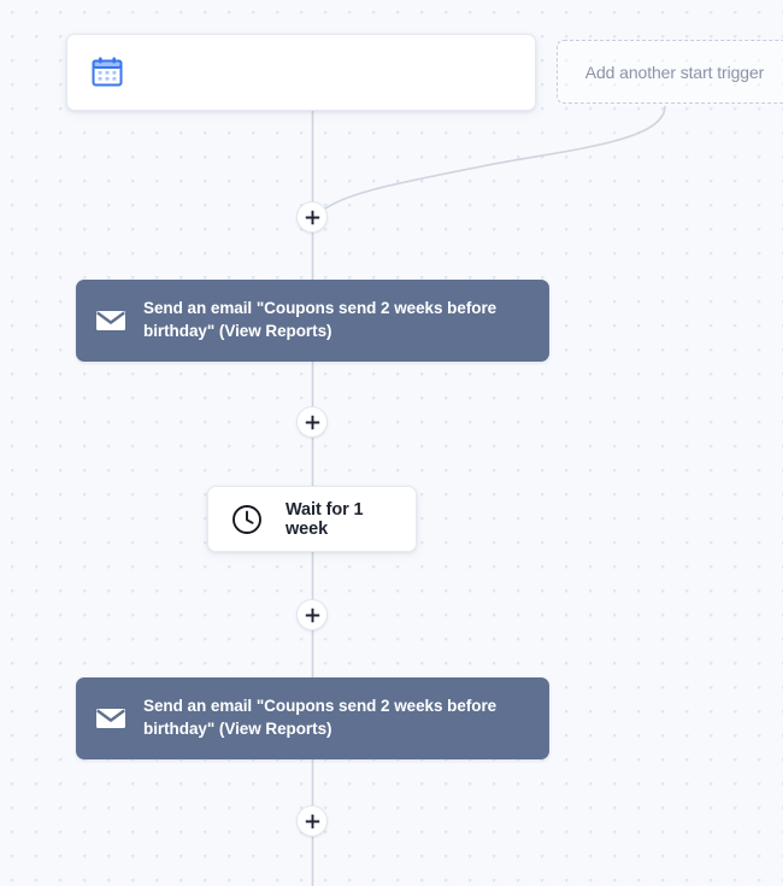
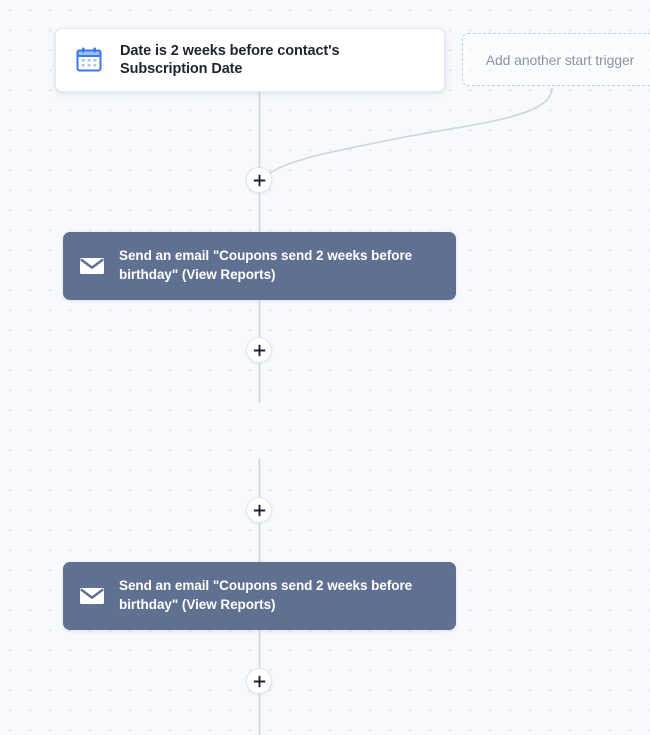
+ Date is 2 weeks before contact's Subscription Date
  Add another start trigger
  Send an email "Coupons send 2 weeks before birthday" (View Reports)
- Wait for 1 week
  Send an email "Coupons send 2 weeks before birthday" (View Reports)
